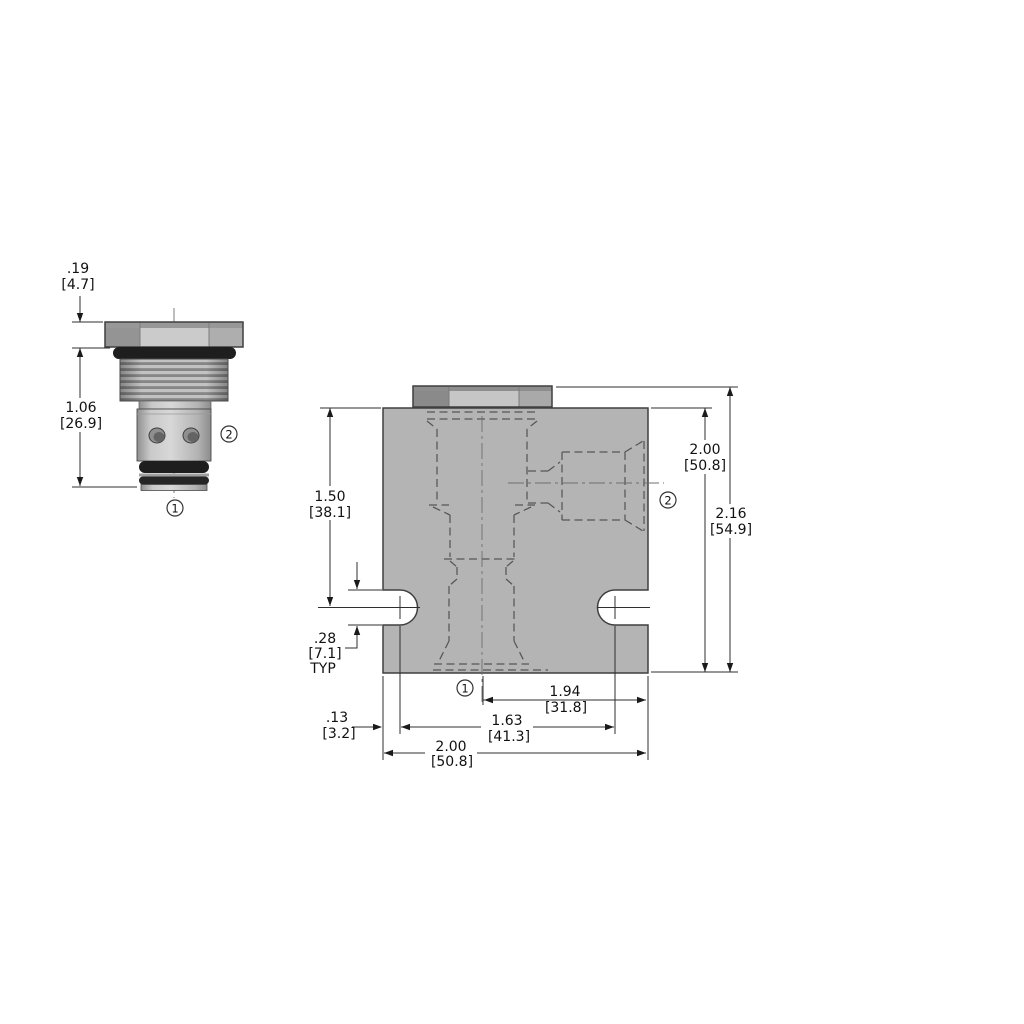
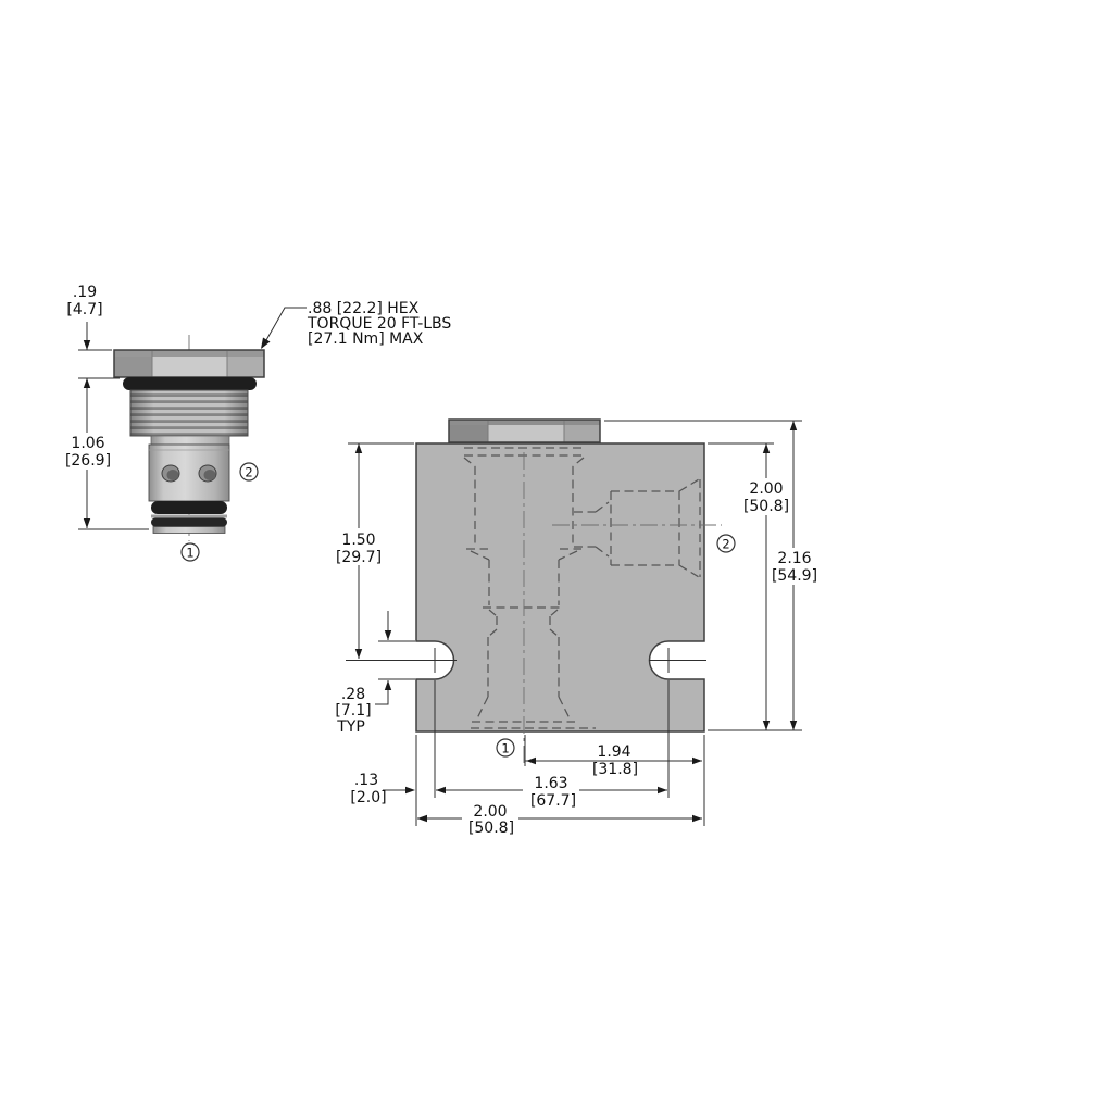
  .19
  [4.7]
  1.06
  [26.9]
+ .88 [22.2] HEX
+ TORQUE 20 FT-LBS
+ [27.1 Nm] MAX
  2
  1
  1.50
- [38.1]
+ [29.7]
  .28
  [7.1]
  TYP
  2.00
  [50.8]
  2.16
  [54.9]
  1.94
  [31.8]
  1.63
- [41.3]
+ [67.7]
  .13
- [3.2]
+ [2.0]
  2.00
  [50.8]
  2
  1
